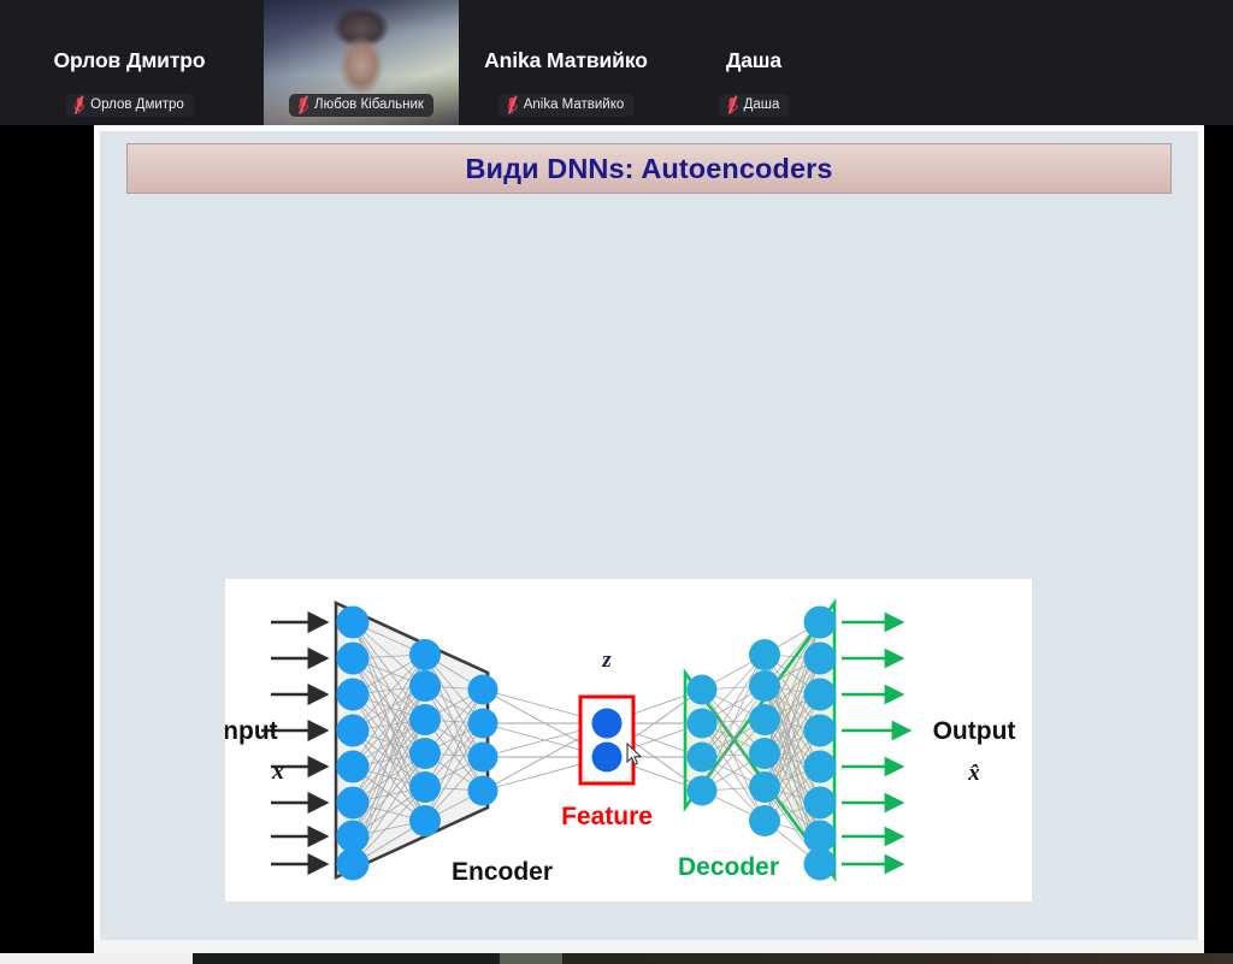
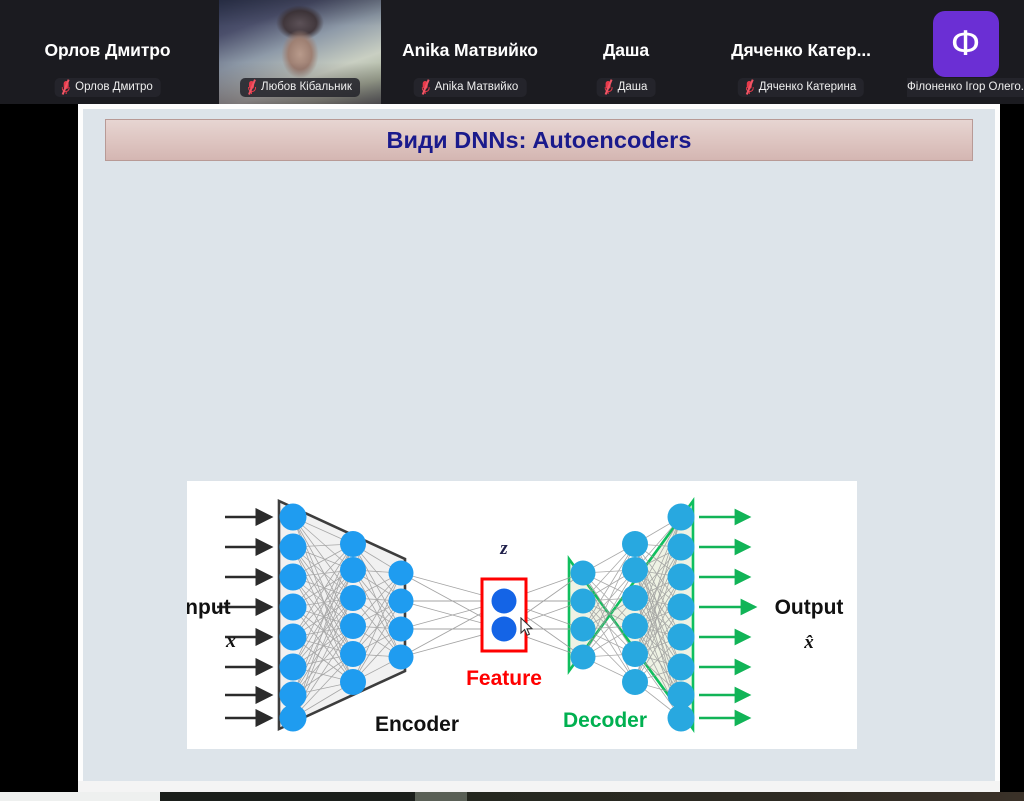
  Орлов Дмитро
  Орлов Дмитро
  Любов Кібальник
  Anika Матвийко
  Anika Матвийко
  Даша
  Даша
+ Дяченко Катер...
+ Дяченко Катерина
+ Ф
+ Філоненко Ігор Олего.
  Види DNNs: Autoencoders
  nput
  x
  Encoder
  z
  Feature
  Decoder
  Output
  x̂
